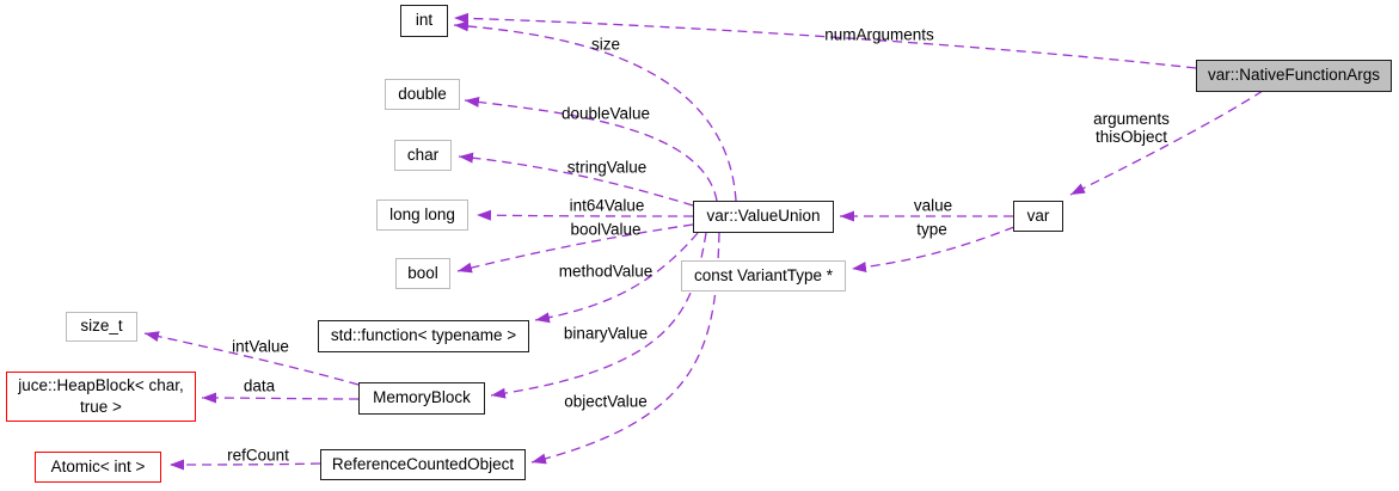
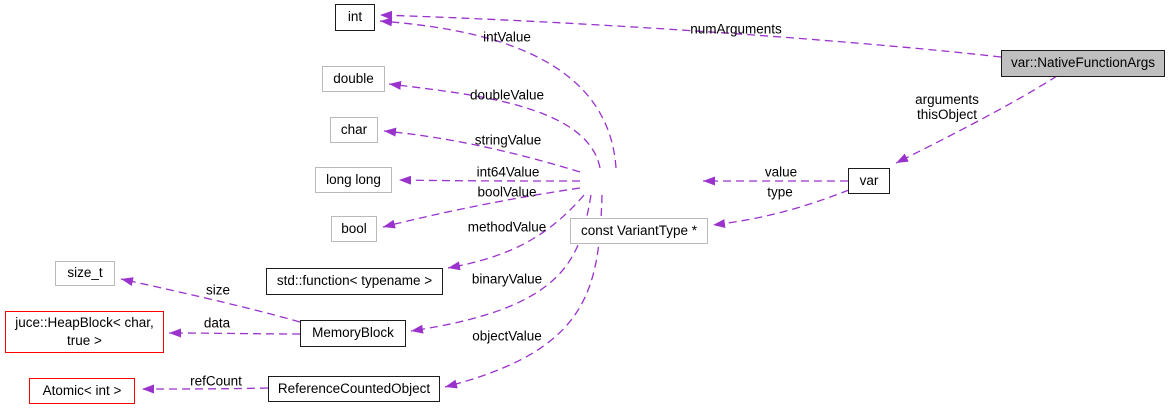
  int
  double
  char
  long long
  bool
  size_t
  std::function< typename >
  juce::HeapBlock< char,
  true >
  MemoryBlock
  Atomic< int >
  ReferenceCountedObject
- var::ValueUnion
  const VariantType *
  var
  var::NativeFunctionArgs
  numArguments
- size
+ intValue
  doubleValue
  stringValue
  int64Value
  boolValue
  methodValue
  binaryValue
  objectValue
  value
  type
  arguments
  thisObject
- intValue
+ size
  data
  refCount
